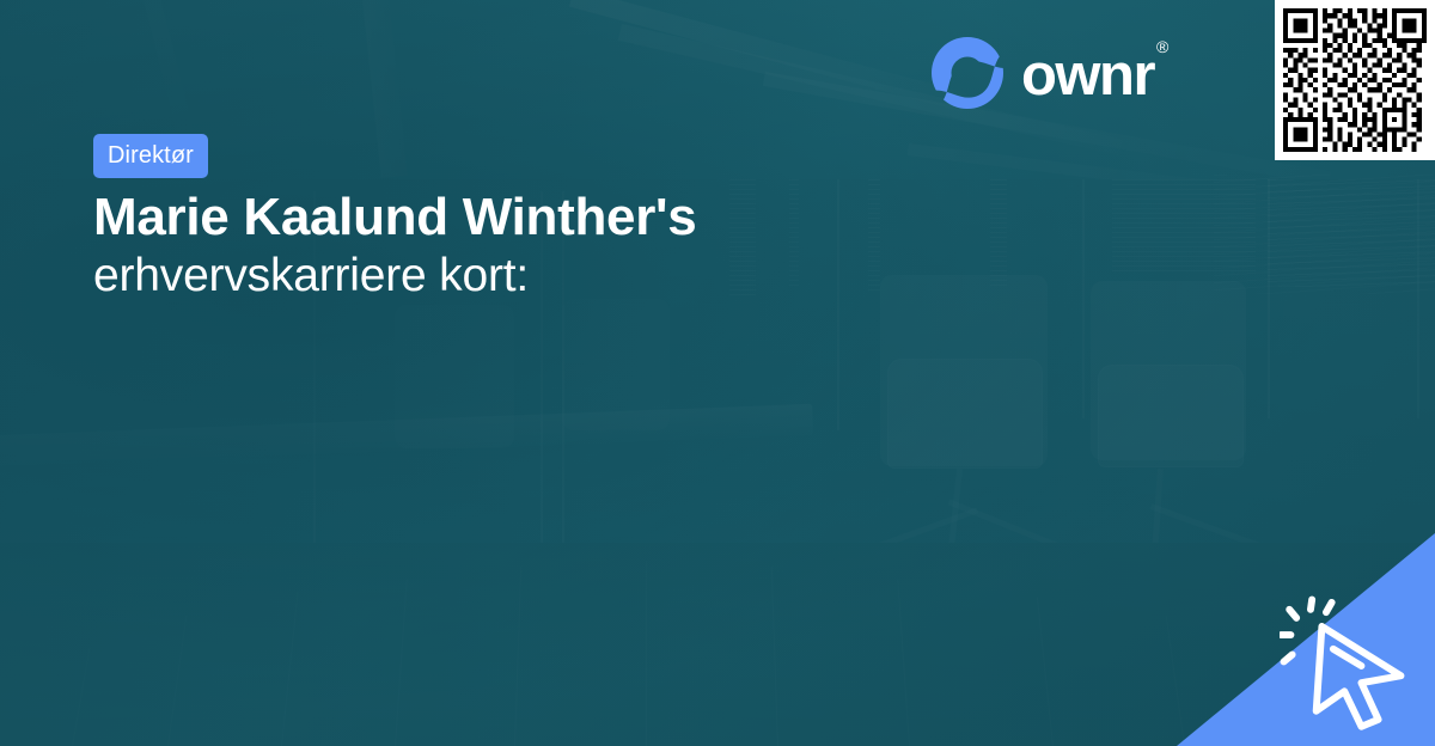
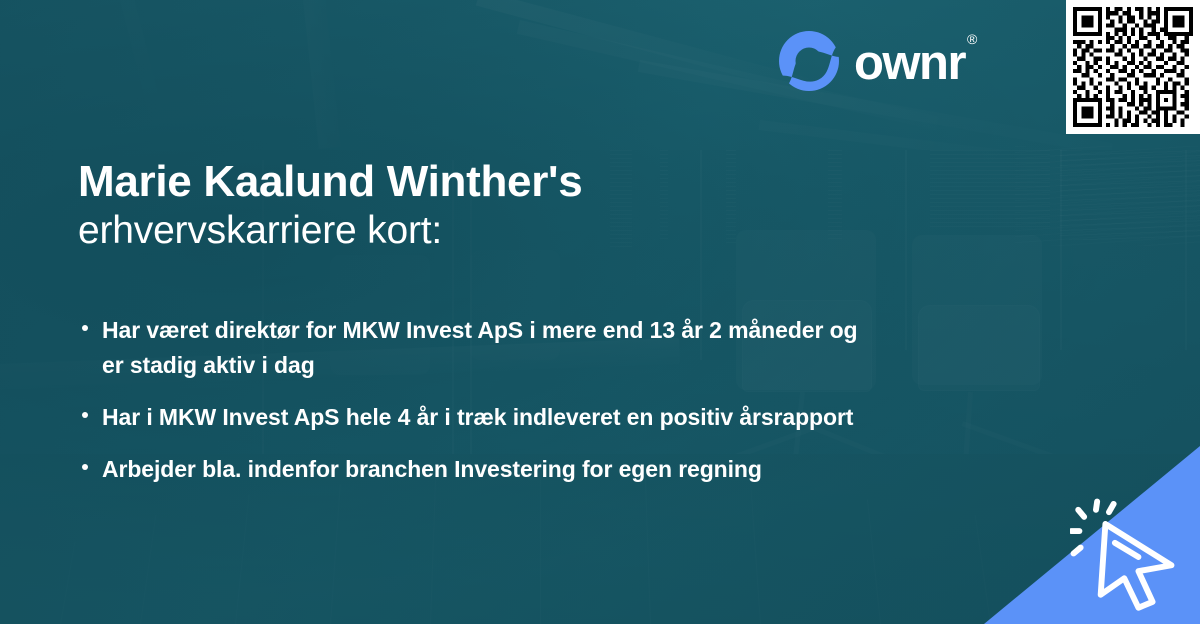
- Direktør
  Marie Kaalund Winther's
  erhvervskarriere kort:
+ Har været direktør for MKW Invest ApS i mere end 13 år 2 måneder og er stadig aktiv i dag
+ Har i MKW Invest ApS hele 4 år i træk indleveret en positiv årsrapport
+ Arbejder bla. indenfor branchen Investering for egen regning
  ownr
  ®
